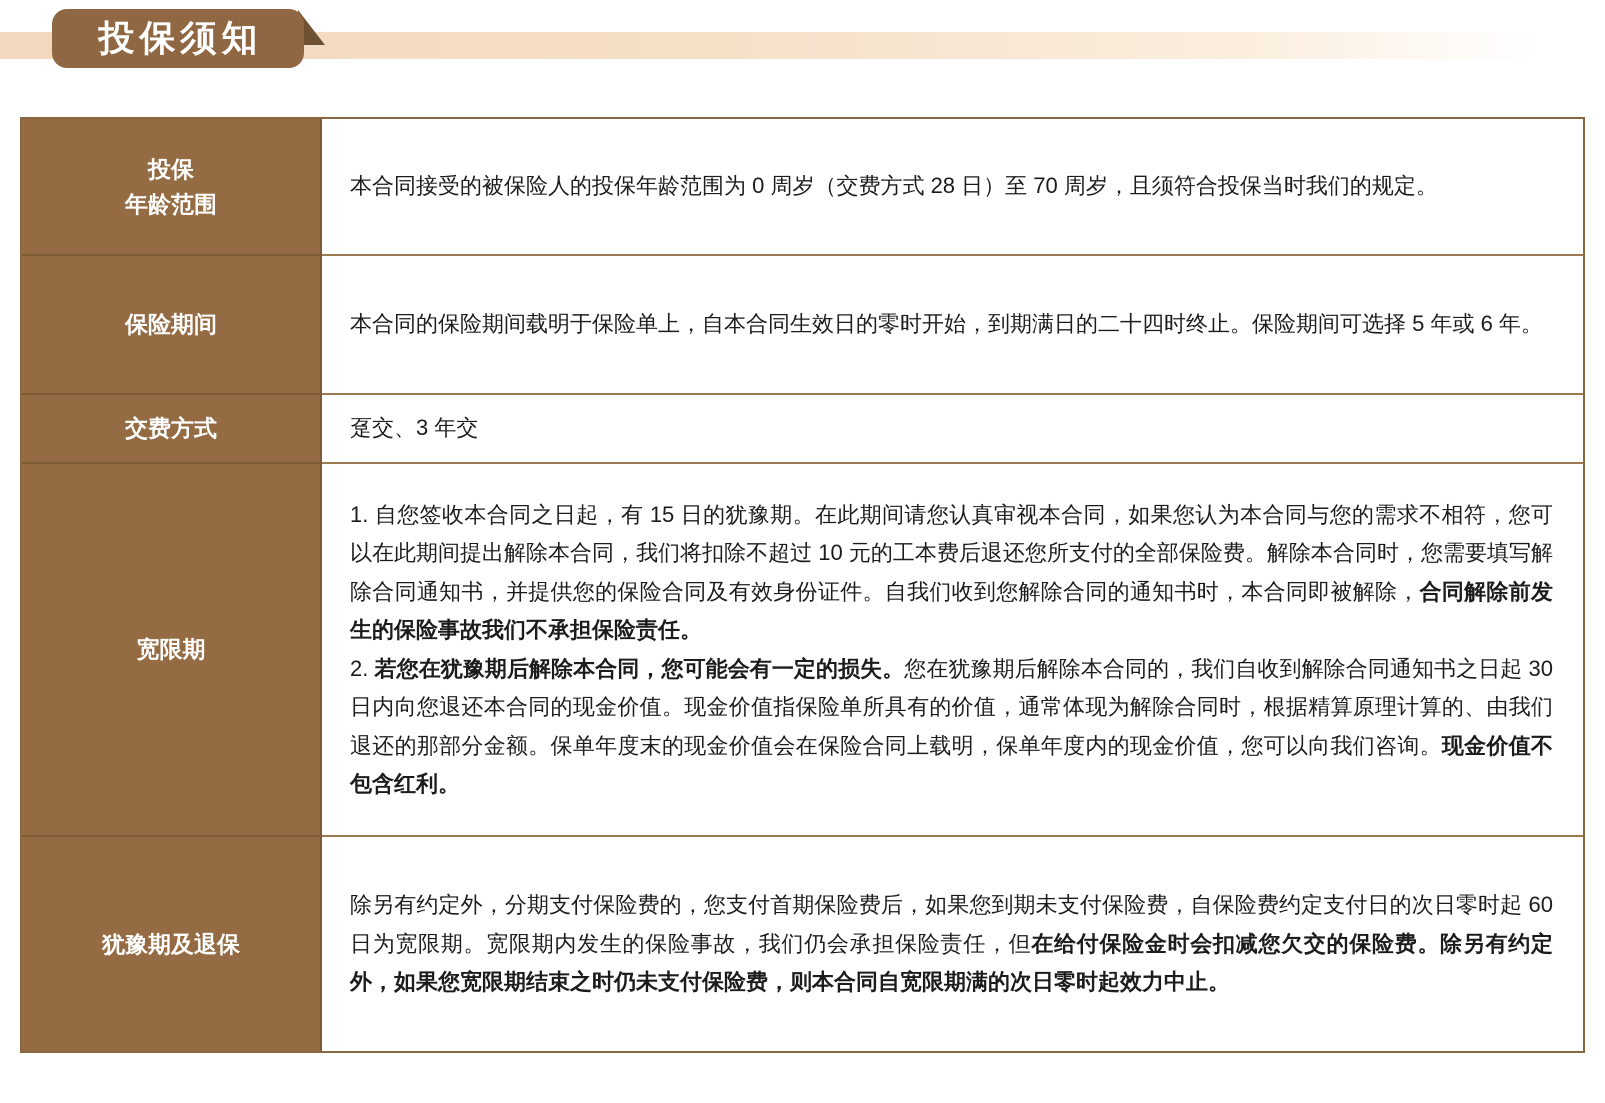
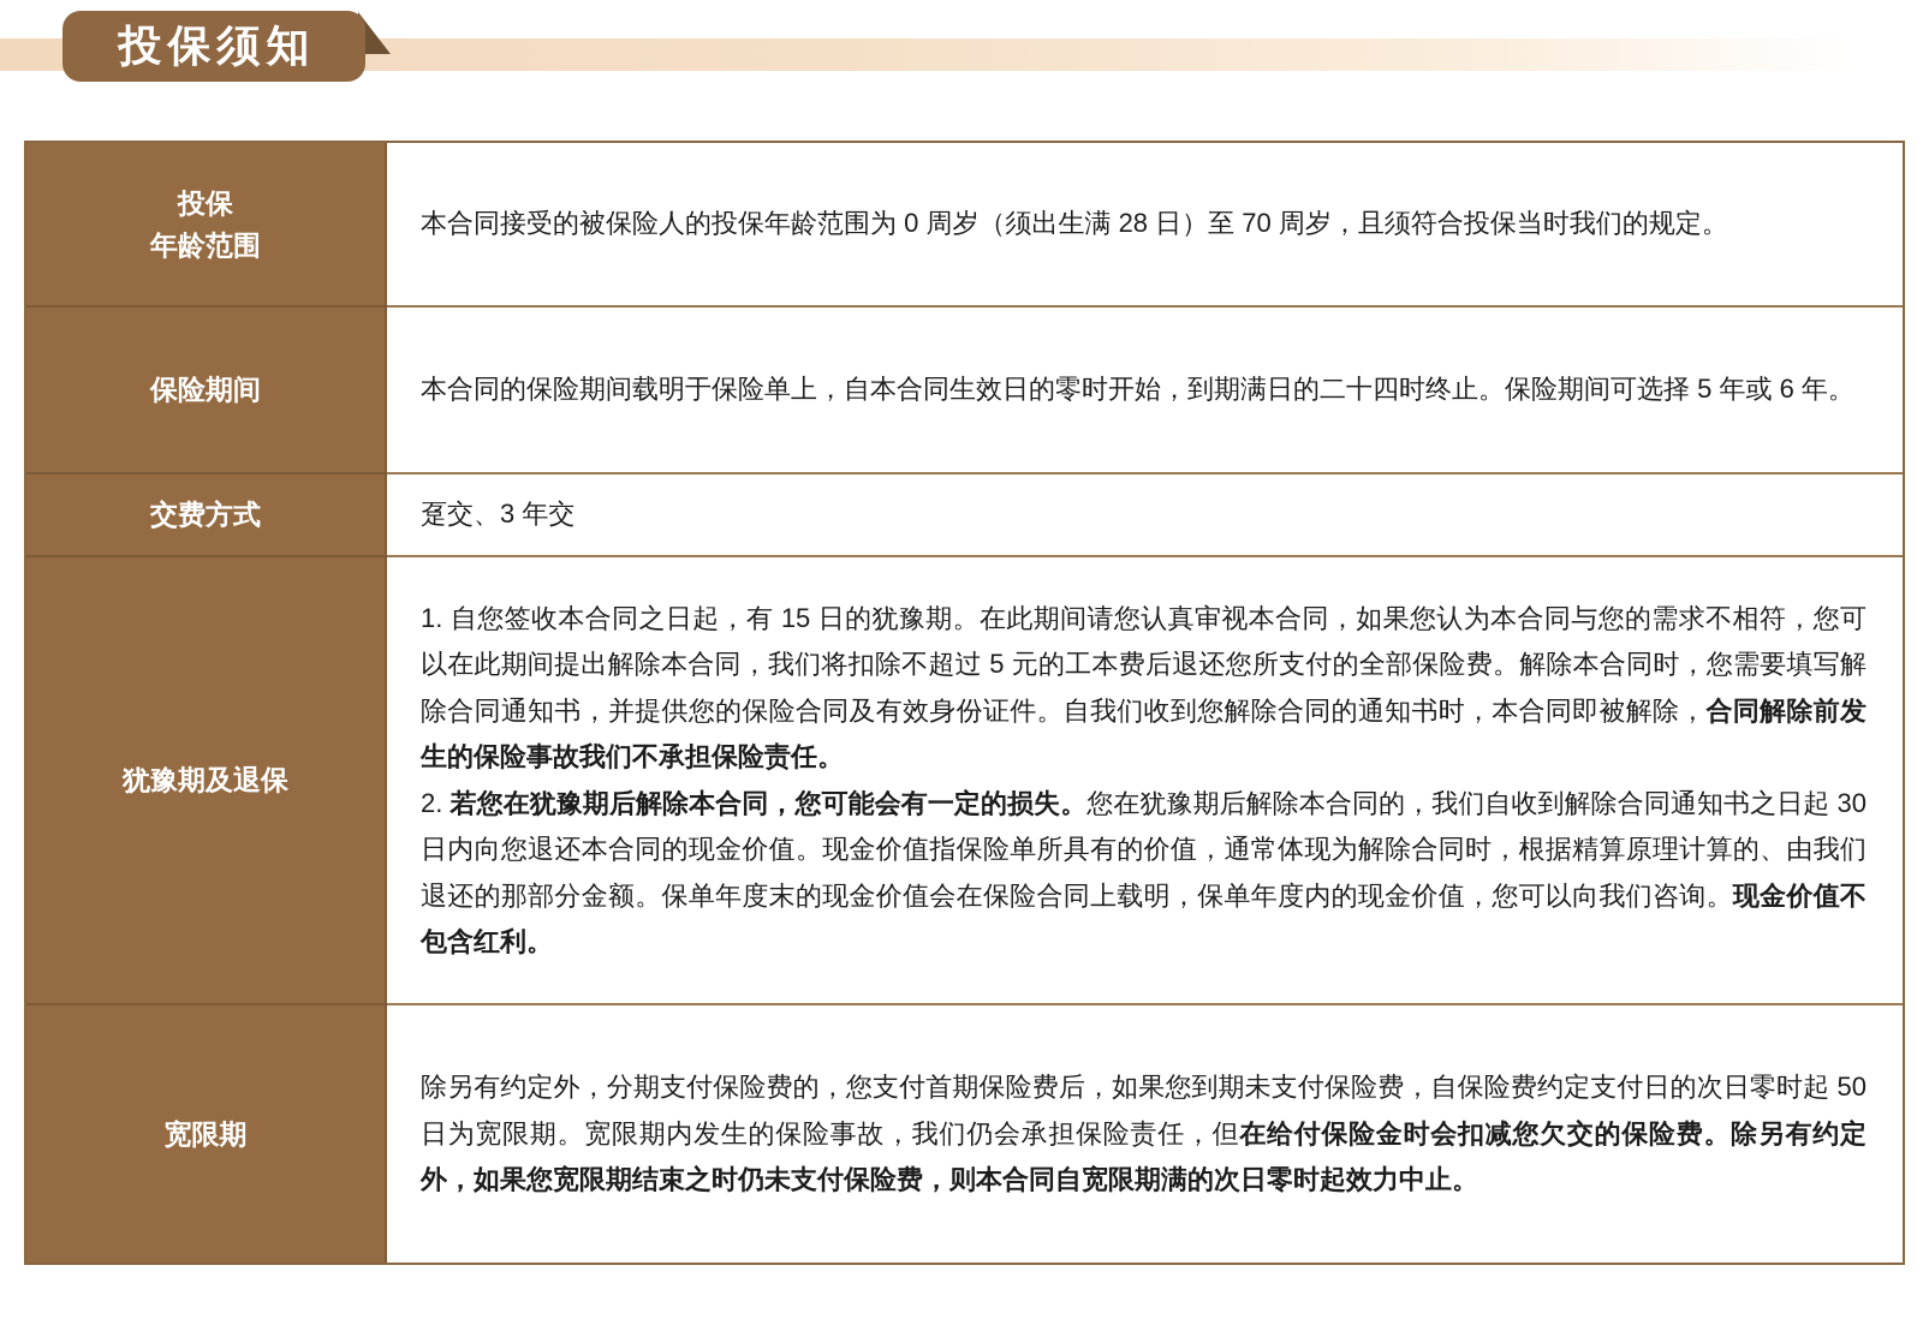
  投保须知
  投保
  年龄范围
- 本合同接受的被保险人的投保年龄范围为 0 周岁（交费方式 28 日）至 70 周岁，且须符合投保当时我们的规定。
+ 本合同接受的被保险人的投保年龄范围为 0 周岁（须出生满 28 日）至 70 周岁，且须符合投保当时我们的规定。
  保险期间
  本合同的保险期间载明于保险单上，自本合同生效日的零时开始，到期满日的二十四时终止。保险期间可选择 5 年或 6 年。
  交费方式
  趸交、3 年交
- 宽限期
+ 犹豫期及退保
- 1. 自您签收本合同之日起，有 15 日的犹豫期。在此期间请您认真审视本合同，如果您认为本合同与您的需求不相符，您可以在此期间提出解除本合同，我们将扣除不超过 10 元的工本费后退还您所支付的全部保险费。解除本合同时，您需要填写解除合同通知书，并提供您的保险合同及有效身份证件。自我们收到您解除合同的通知书时，本合同即被解除，合同解除前发生的保险事故我们不承担保险责任。
+ 1. 自您签收本合同之日起，有 15 日的犹豫期。在此期间请您认真审视本合同，如果您认为本合同与您的需求不相符，您可以在此期间提出解除本合同，我们将扣除不超过 5 元的工本费后退还您所支付的全部保险费。解除本合同时，您需要填写解除合同通知书，并提供您的保险合同及有效身份证件。自我们收到您解除合同的通知书时，本合同即被解除，合同解除前发生的保险事故我们不承担保险责任。
  2. 若您在犹豫期后解除本合同，您可能会有一定的损失。您在犹豫期后解除本合同的，我们自收到解除合同通知书之日起 30 日内向您退还本合同的现金价值。现金价值指保险单所具有的价值，通常体现为解除合同时，根据精算原理计算的、由我们退还的那部分金额。保单年度末的现金价值会在保险合同上载明，保单年度内的现金价值，您可以向我们咨询。现金价值不包含红利。
- 犹豫期及退保
+ 宽限期
- 除另有约定外，分期支付保险费的，您支付首期保险费后，如果您到期未支付保险费，自保险费约定支付日的次日零时起 60 日为宽限期。宽限期内发生的保险事故，我们仍会承担保险责任，但在给付保险金时会扣减您欠交的保险费。除另有约定外，如果您宽限期结束之时仍未支付保险费，则本合同自宽限期满的次日零时起效力中止。
+ 除另有约定外，分期支付保险费的，您支付首期保险费后，如果您到期未支付保险费，自保险费约定支付日的次日零时起 50 日为宽限期。宽限期内发生的保险事故，我们仍会承担保险责任，但在给付保险金时会扣减您欠交的保险费。除另有约定外，如果您宽限期结束之时仍未支付保险费，则本合同自宽限期满的次日零时起效力中止。
